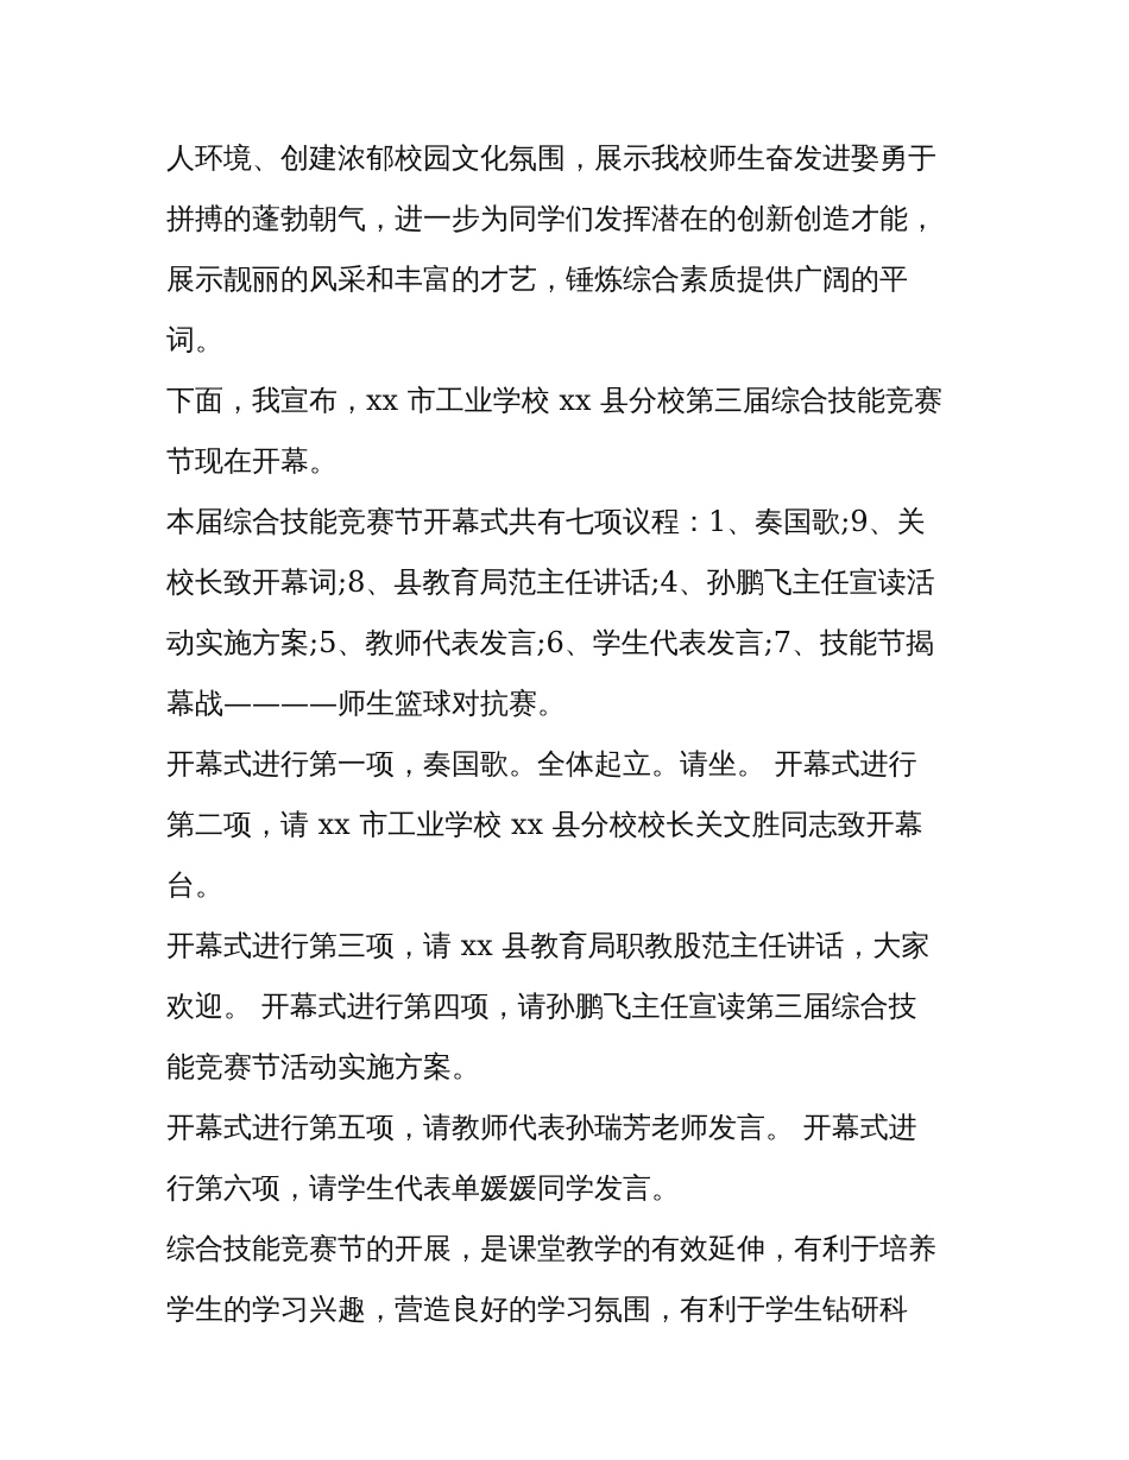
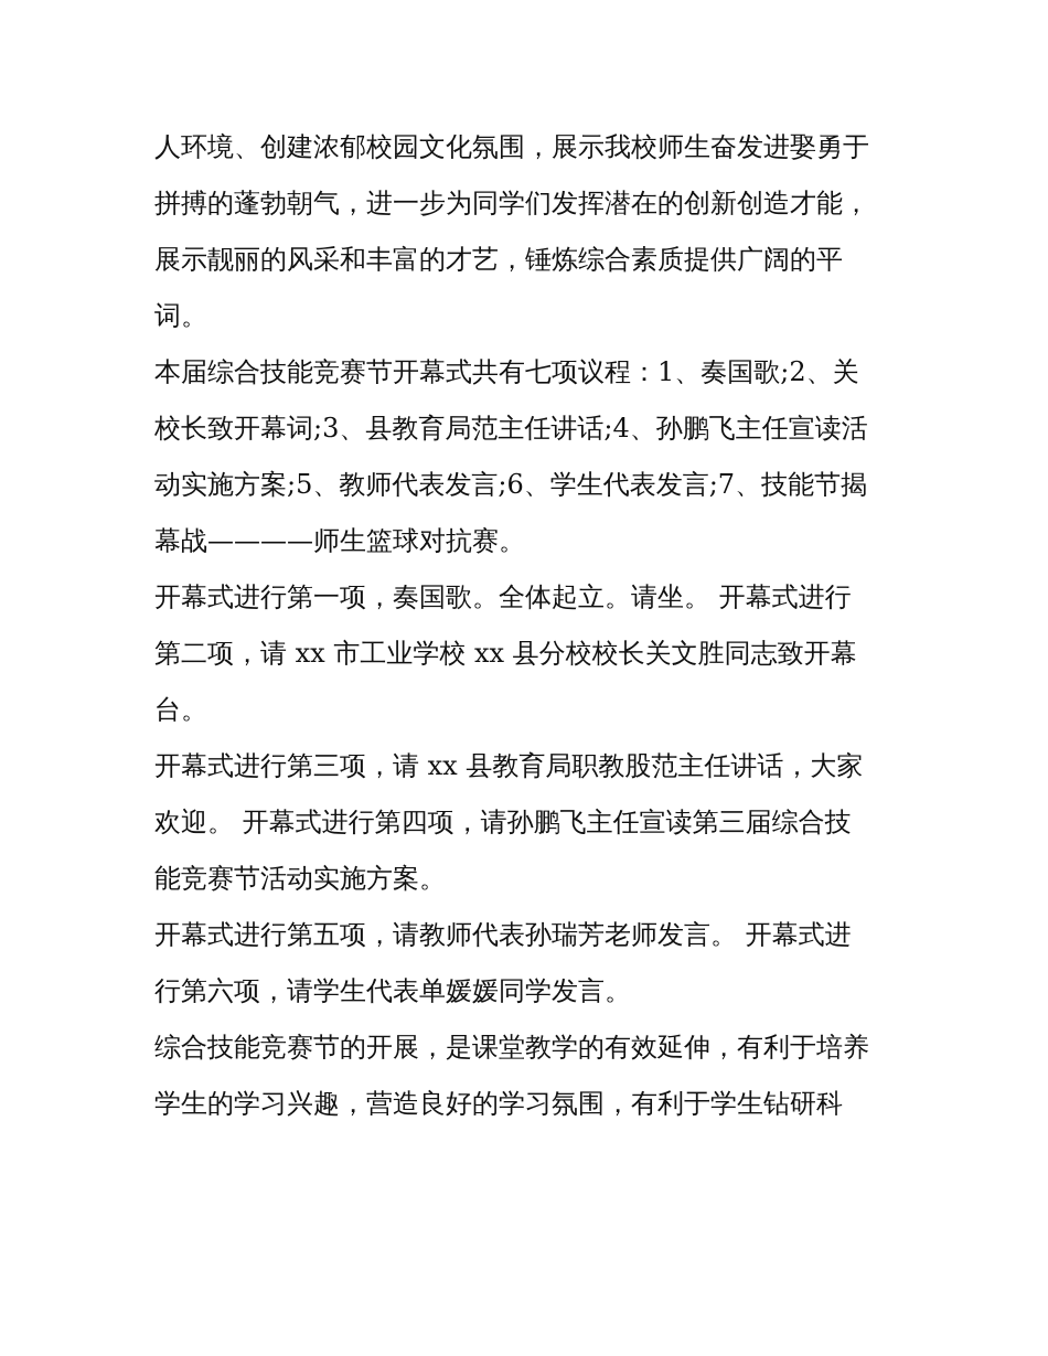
  人环境、创建浓郁校园文化氛围，展示我校师生奋发进娶勇于
  拼搏的蓬勃朝气，进一步为同学们发挥潜在的创新创造才能，
  展示靓丽的风采和丰富的才艺，锤炼综合素质提供广阔的平
  词。
- 下面，我宣布，xx 市工业学校 xx 县分校第三届综合技能竞赛
- 节现在开幕。
- 本届综合技能竞赛节开幕式共有七项议程：1、奏国歌;9、关
+ 本届综合技能竞赛节开幕式共有七项议程：1、奏国歌;2、关
- 校长致开幕词;8、县教育局范主任讲话;4、孙鹏飞主任宣读活
+ 校长致开幕词;3、县教育局范主任讲话;4、孙鹏飞主任宣读活
  动实施方案;5、教师代表发言;6、学生代表发言;7、技能节揭
  幕战————师生篮球对抗赛。
  开幕式进行第一项，奏国歌。全体起立。请坐。 开幕式进行
  第二项，请 xx 市工业学校 xx 县分校校长关文胜同志致开幕
  台。
  开幕式进行第三项，请 xx 县教育局职教股范主任讲话，大家
  欢迎。 开幕式进行第四项，请孙鹏飞主任宣读第三届综合技
  能竞赛节活动实施方案。
  开幕式进行第五项，请教师代表孙瑞芳老师发言。 开幕式进
  行第六项，请学生代表单媛媛同学发言。
  综合技能竞赛节的开展，是课堂教学的有效延伸，有利于培养
  学生的学习兴趣，营造良好的学习氛围，有利于学生钻研科
